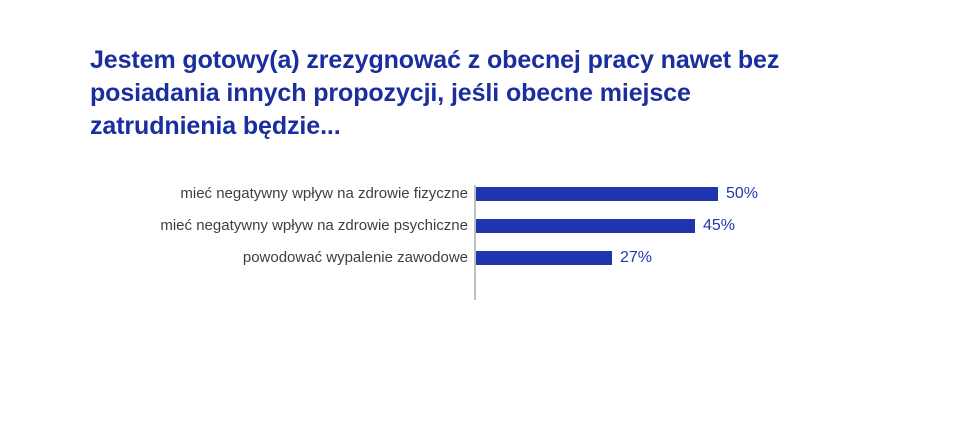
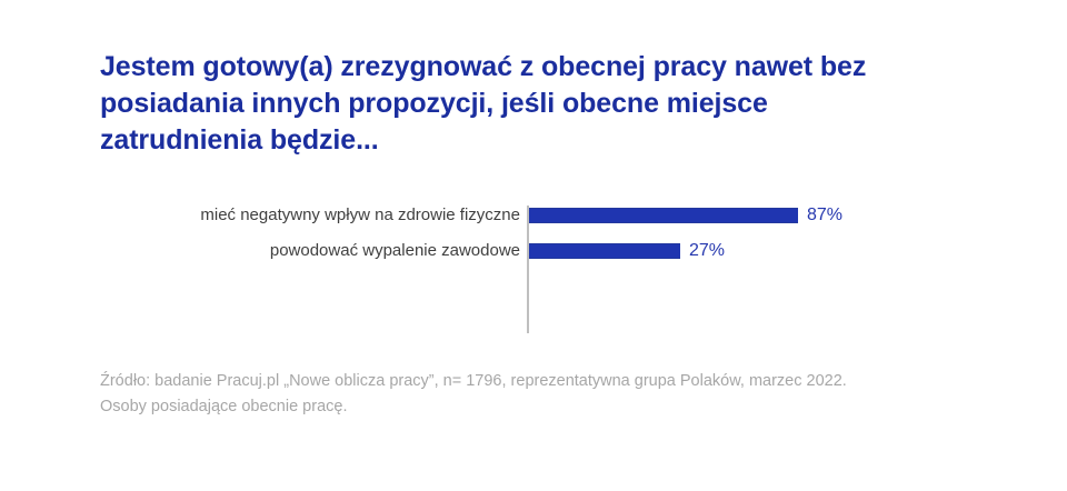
  Jestem gotowy(a) zrezygnować z obecnej pracy nawet bez
  posiadania innych propozycji, jeśli obecne miejsce
  zatrudnienia będzie...
  mieć negatywny wpływ na zdrowie fizyczne
- 50%
+ 87%
- mieć negatywny wpływ na zdrowie psychiczne
- 45%
  powodować wypalenie zawodowe
  27%
+ Źródło: badanie Pracuj.pl „Nowe oblicza pracy”, n= 1796, reprezentatywna grupa Polaków, marzec 2022.
+ Osoby posiadające obecnie pracę.
